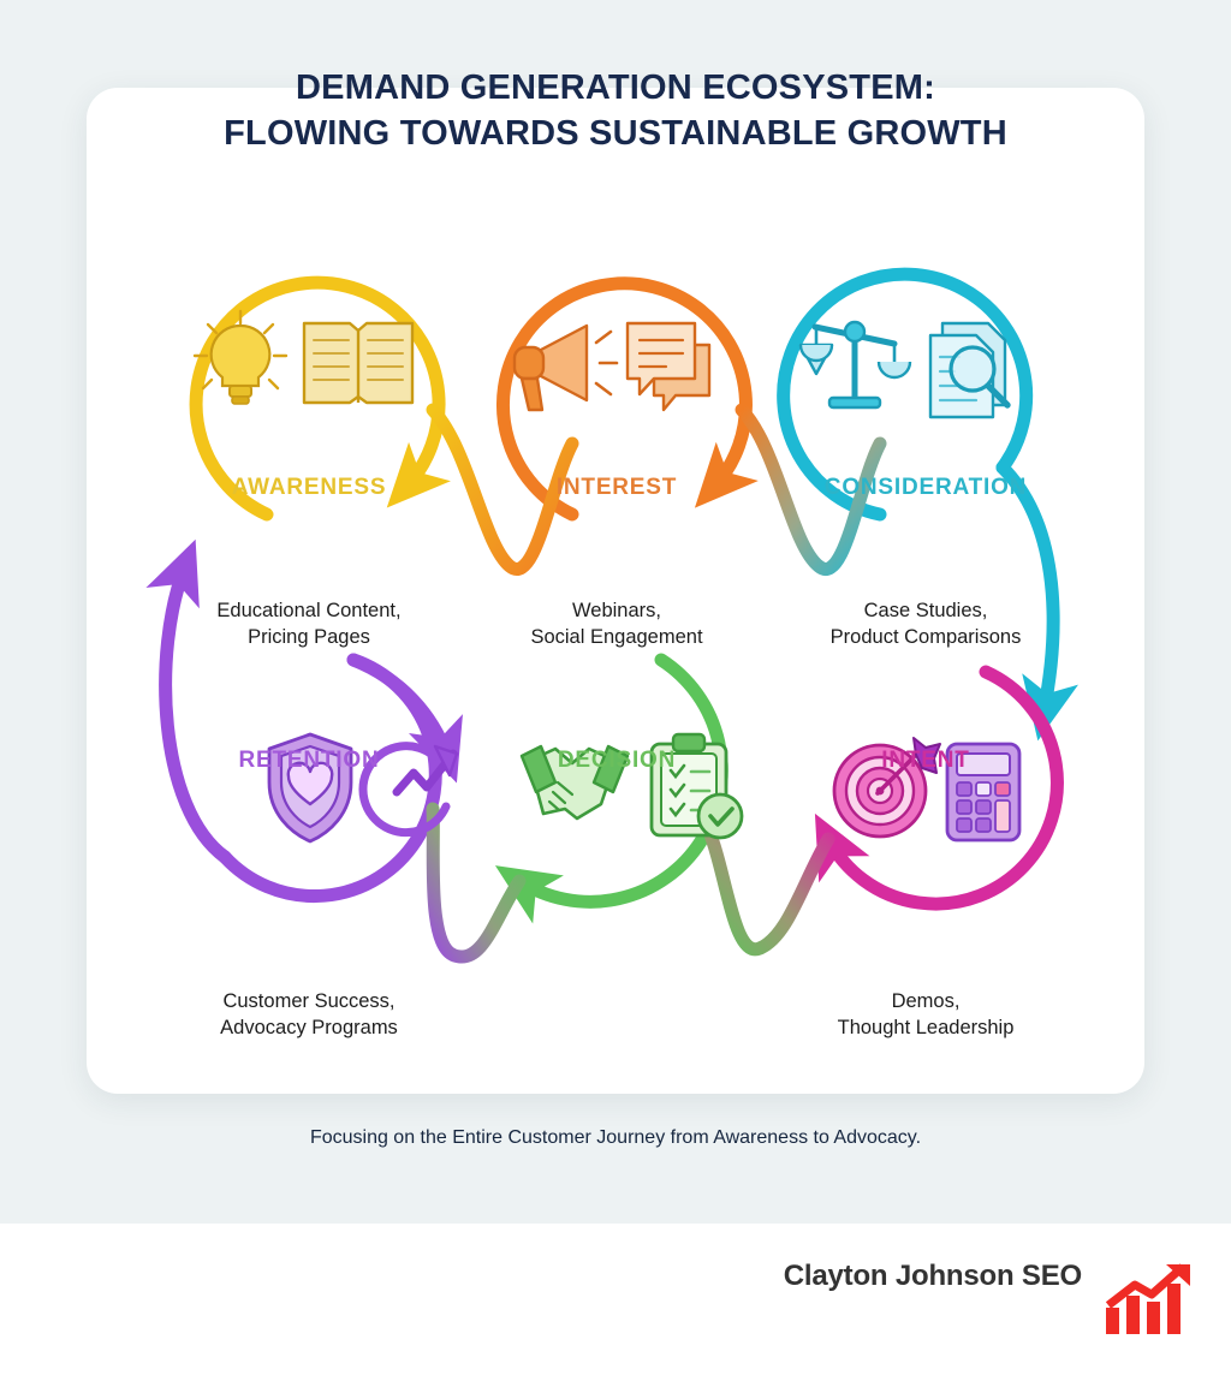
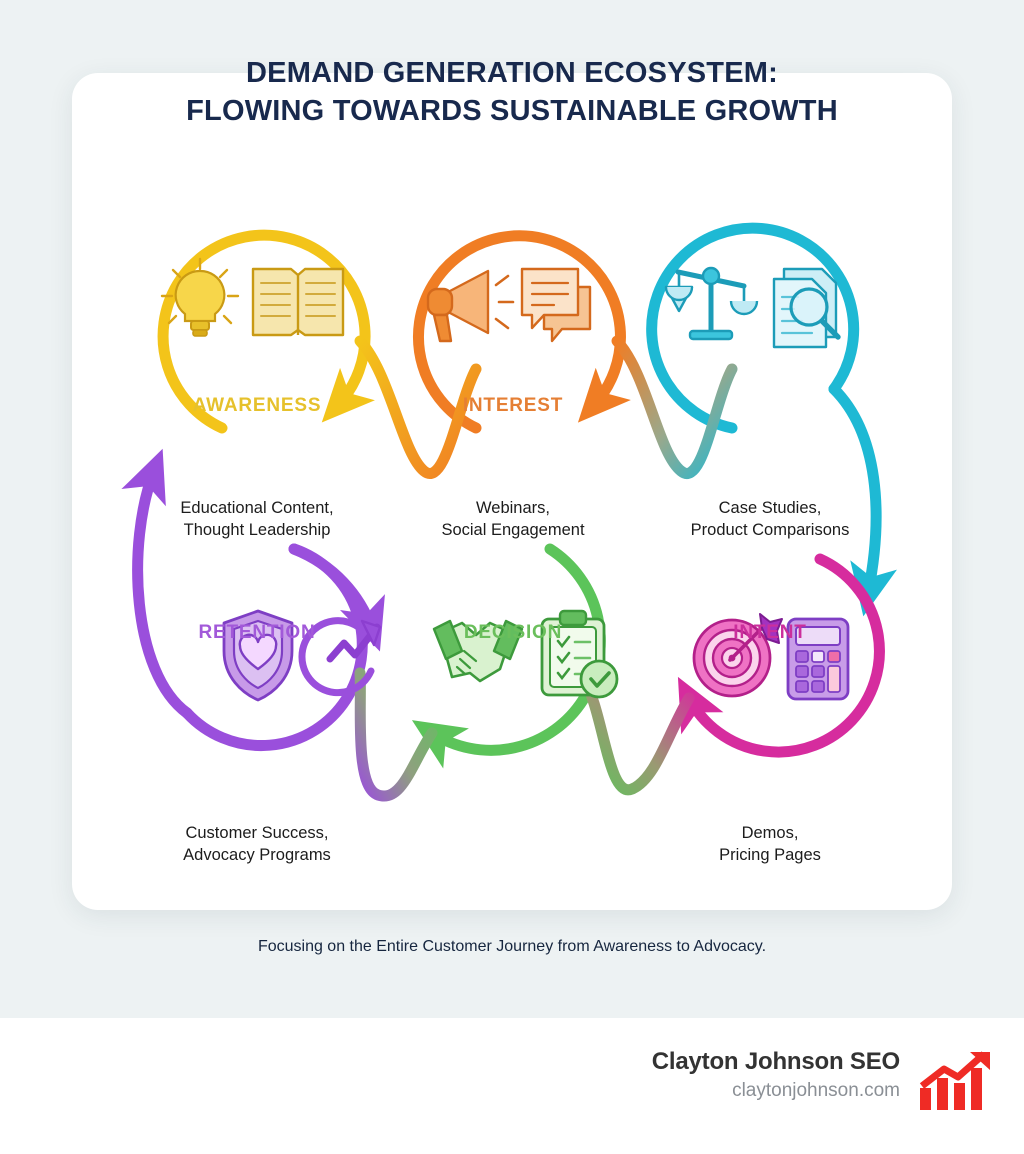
  DEMAND GENERATION ECOSYSTEM:
  FLOWING TOWARDS SUSTAINABLE GROWTH
  AWARENESS
  INTEREST
- CONSIDERATION
  RETENTION
  DECISION
  INTENT
  Educational Content,
- Pricing Pages
+ Thought Leadership
  Webinars,
  Social Engagement
  Case Studies,
  Product Comparisons
  Customer Success,
  Advocacy Programs
  Demos,
- Thought Leadership
+ Pricing Pages
  Focusing on the Entire Customer Journey from Awareness to Advocacy.
  Clayton Johnson SEO
+ claytonjohnson.com
